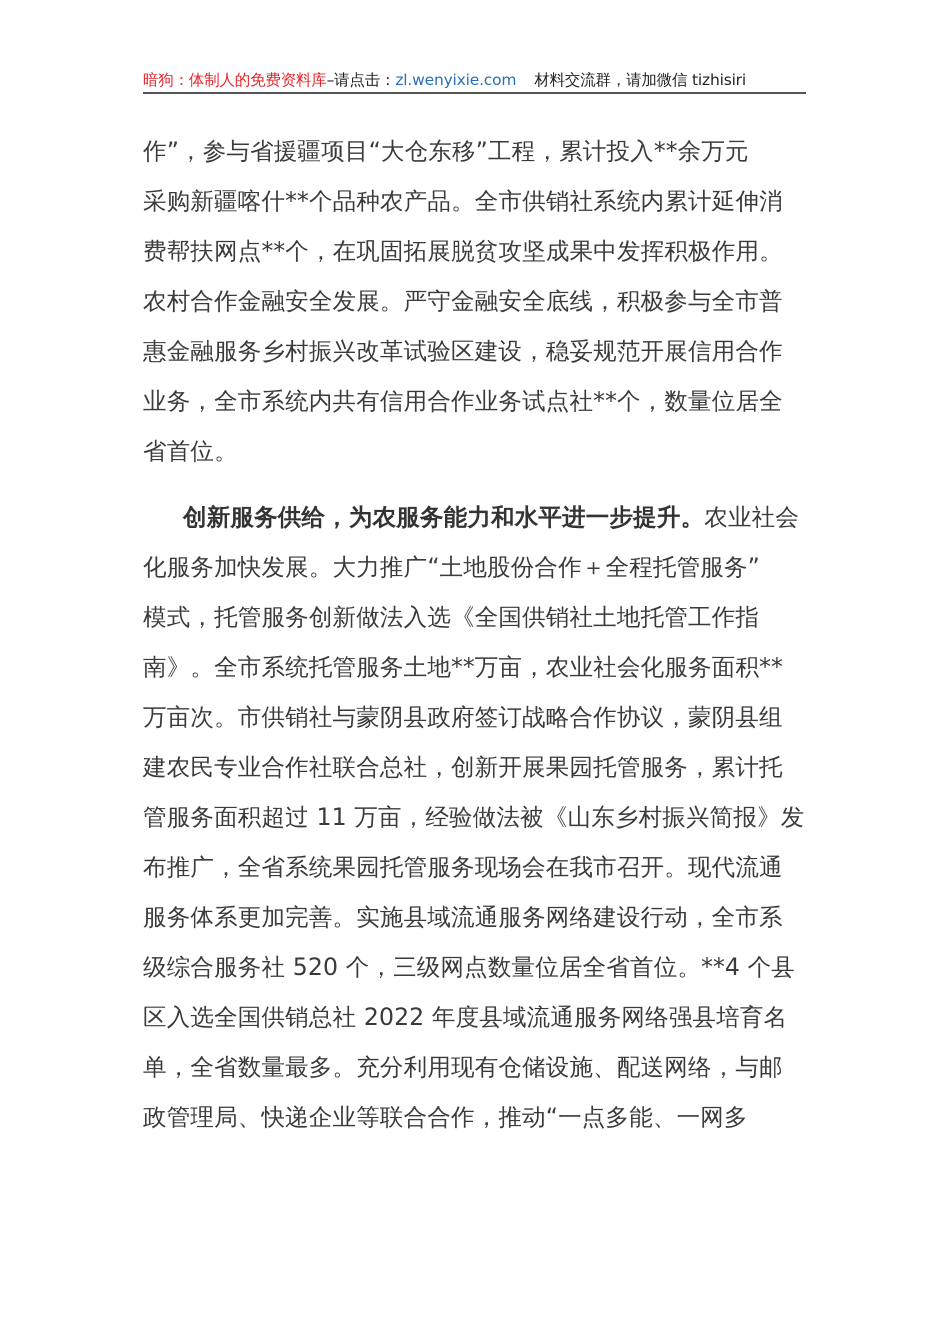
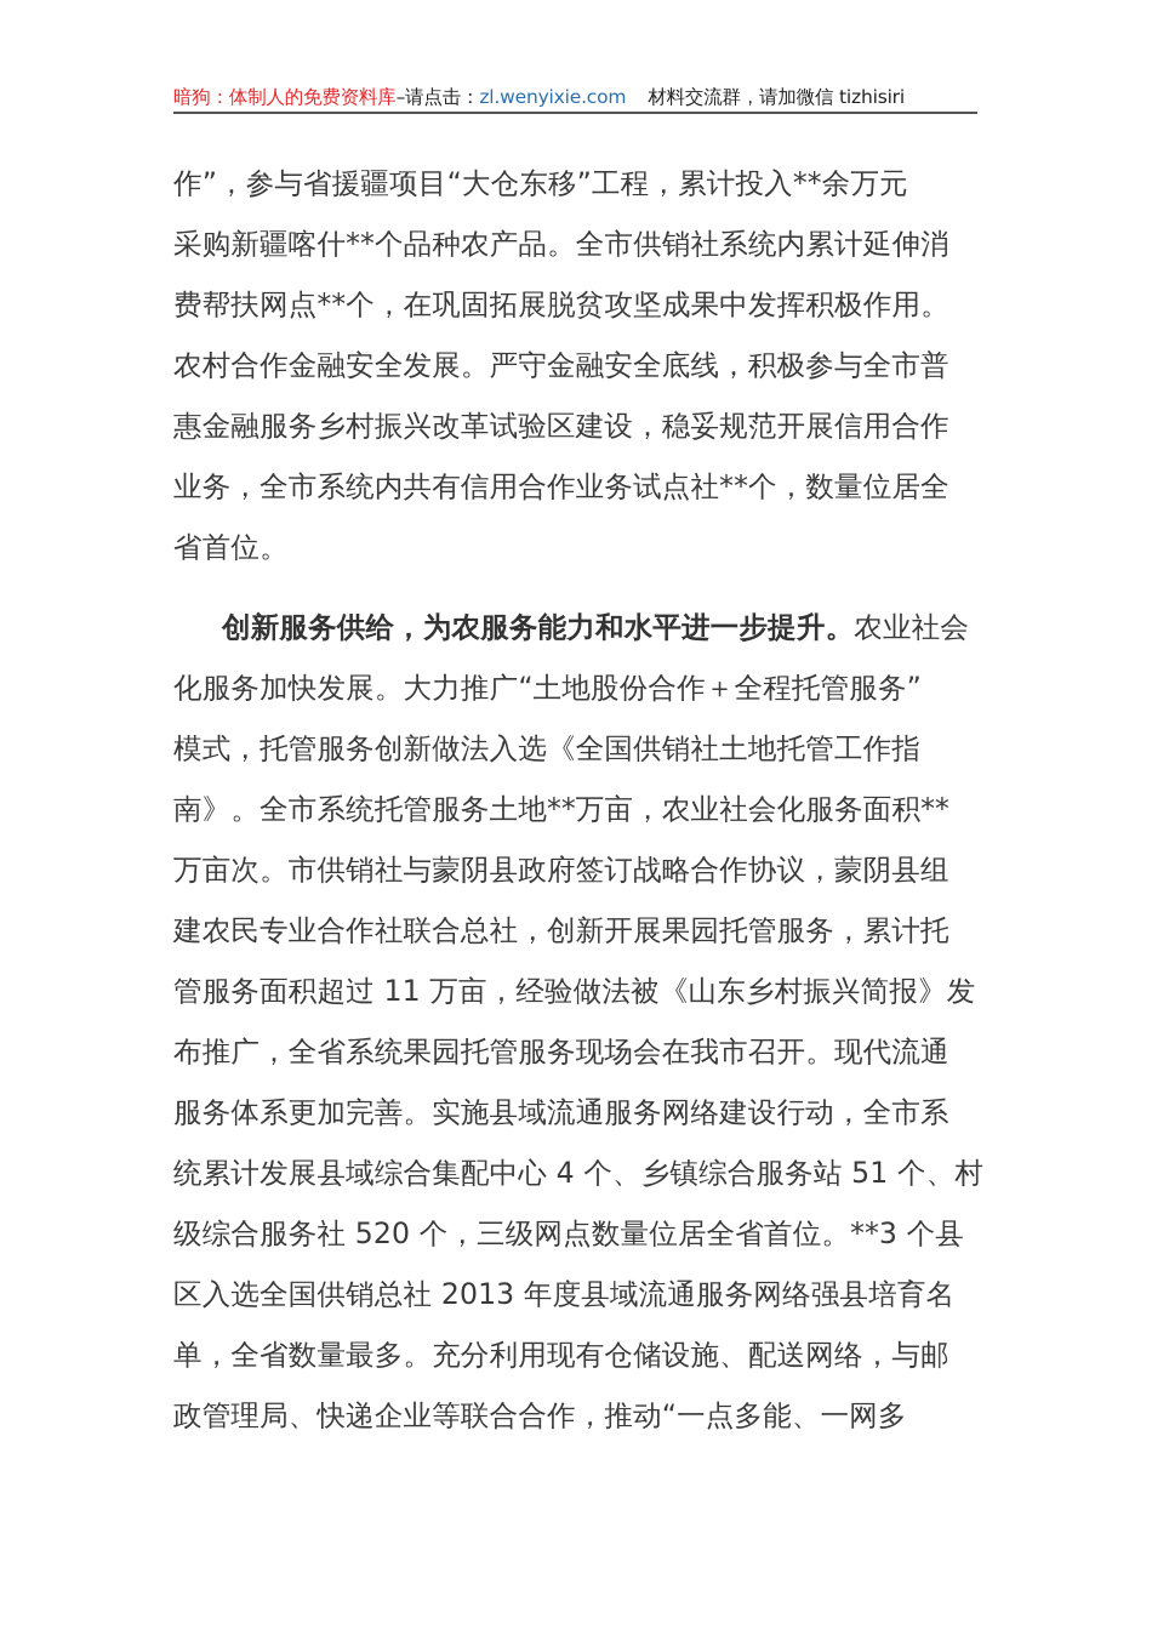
  暗狗：体制人的免费资料库–请点击：zl.wenyixie.com 材料交流群，请加微信 tizhisiri
  作”，参与省援疆项目“大仓东移”工程，累计投入**余万元
  采购新疆喀什**个品种农产品。全市供销社系统内累计延伸消
  费帮扶网点**个，在巩固拓展脱贫攻坚成果中发挥积极作用。
  农村合作金融安全发展。严守金融安全底线，积极参与全市普
  惠金融服务乡村振兴改革试验区建设，稳妥规范开展信用合作
  业务，全市系统内共有信用合作业务试点社**个，数量位居全
  省首位。
  创新服务供给，为农服务能力和水平进一步提升。农业社会
  化服务加快发展。大力推广“土地股份合作＋全程托管服务”
  模式，托管服务创新做法入选《全国供销社土地托管工作指
  南》。全市系统托管服务土地**万亩，农业社会化服务面积**
  万亩次。市供销社与蒙阴县政府签订战略合作协议，蒙阴县组
  建农民专业合作社联合总社，创新开展果园托管服务，累计托
  管服务面积超过 11 万亩，经验做法被《山东乡村振兴简报》发
  布推广，全省系统果园托管服务现场会在我市召开。现代流通
  服务体系更加完善。实施县域流通服务网络建设行动，全市系
+ 统累计发展县域综合集配中心 4 个、乡镇综合服务站 51 个、村
- 级综合服务社 520 个，三级网点数量位居全省首位。**4 个县
+ 级综合服务社 520 个，三级网点数量位居全省首位。**3 个县
- 区入选全国供销总社 2022 年度县域流通服务网络强县培育名
+ 区入选全国供销总社 2013 年度县域流通服务网络强县培育名
  单，全省数量最多。充分利用现有仓储设施、配送网络，与邮
  政管理局、快递企业等联合合作，推动“一点多能、一网多
